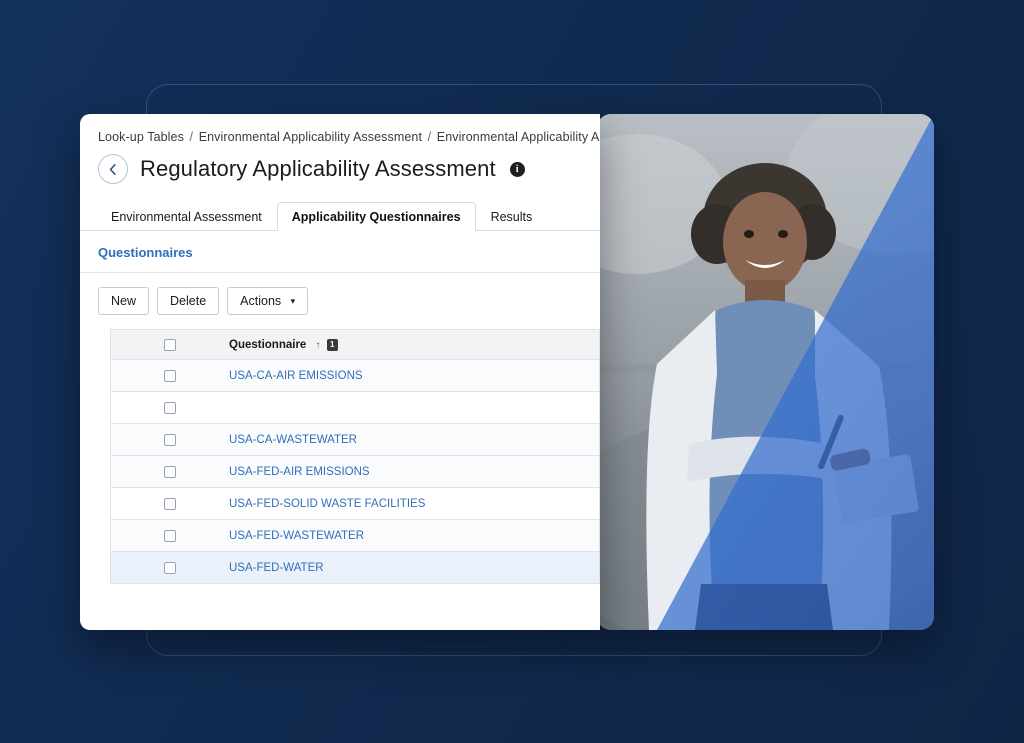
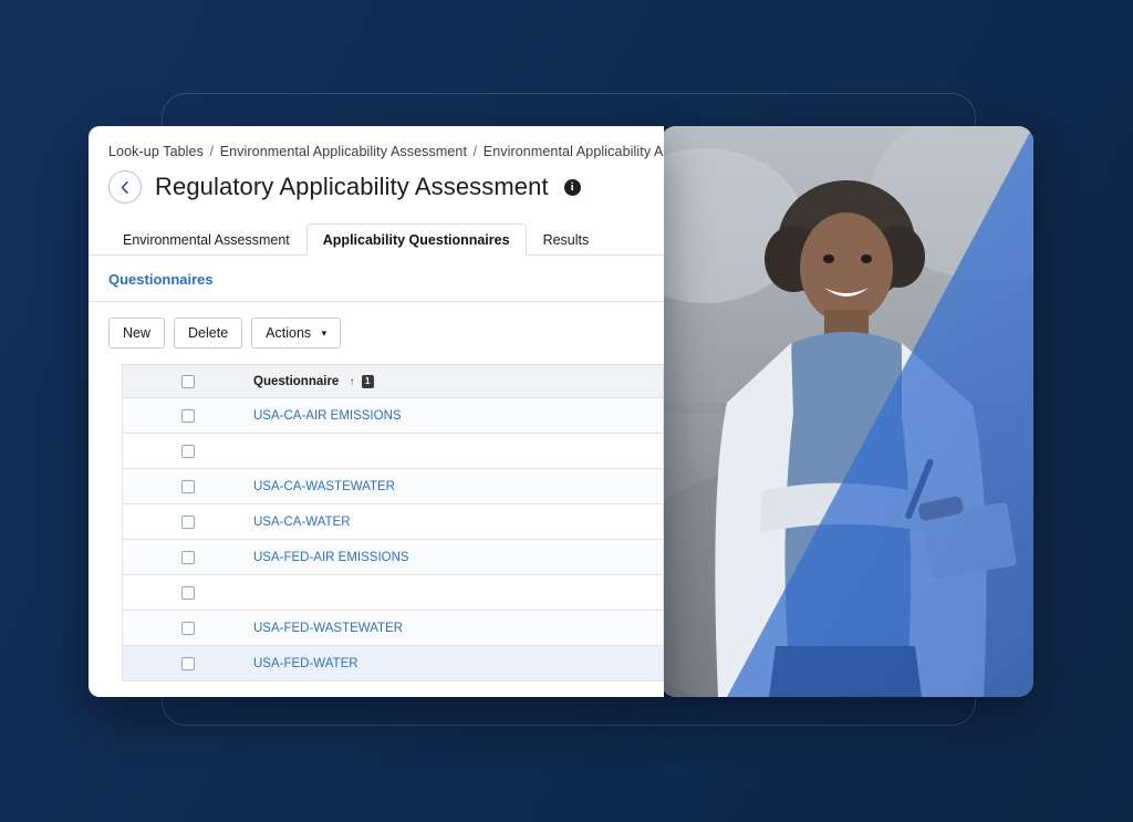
  Look-up Tables / Environmental Applicability Assessment / Environmental Applicability A
  Regulatory Applicability Assessment
  i
  Environmental Assessment
  Applicability Questionnaires
  Results
  Questionnaires
  New
  Delete
  Actions ▾
  Questionnaire ↑ 1
  USA-CA-AIR EMISSIONS
  USA-CA-WASTEWATER
+ USA-CA-WATER
  USA-FED-AIR EMISSIONS
- USA-FED-SOLID WASTE FACILITIES
  USA-FED-WASTEWATER
  USA-FED-WATER
